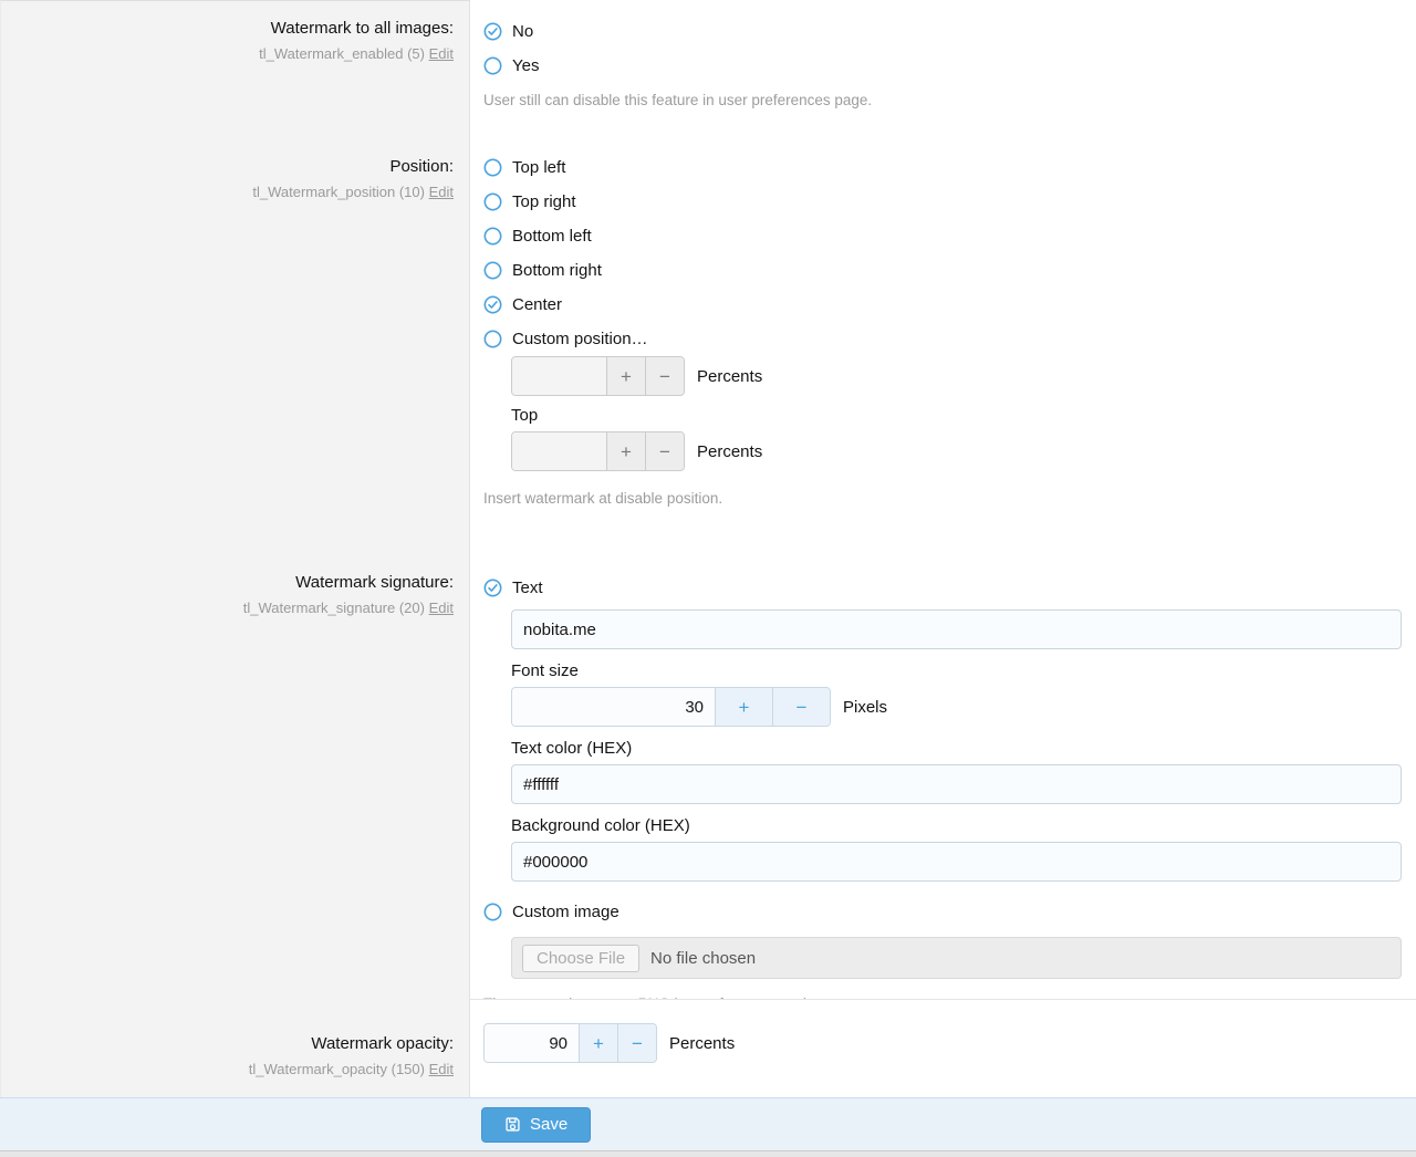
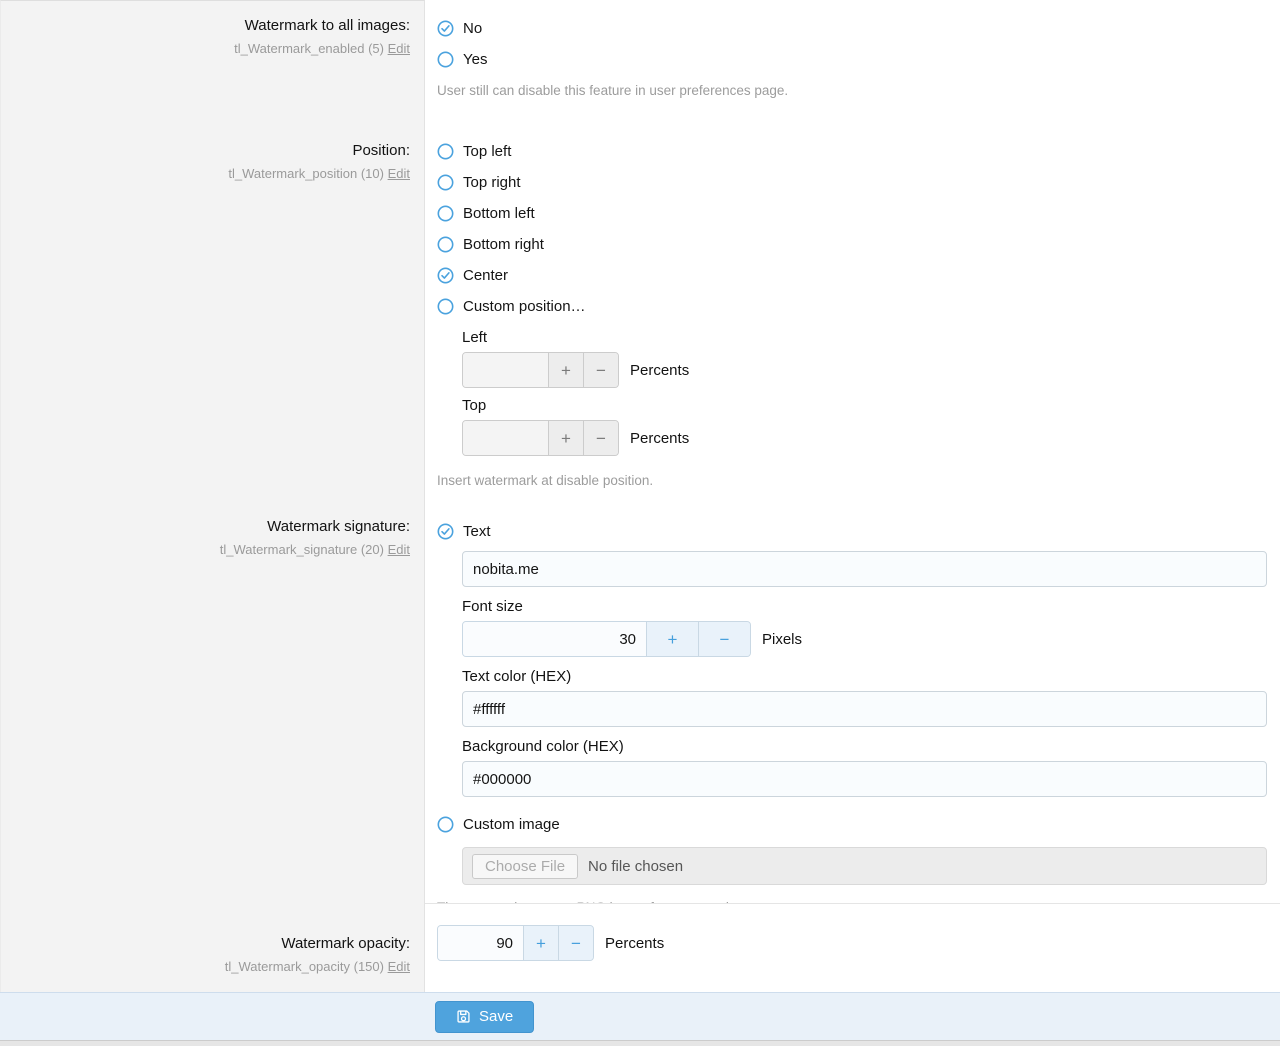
  Watermark to all images:
  tl_Watermark_enabled (5) Edit
  No
  Yes
  User still can disable this feature in user preferences page.
  Position:
  tl_Watermark_position (10) Edit
  Top left
  Top right
  Bottom left
  Bottom right
  Center
  Custom position…
+ Left
  +
  −
  Percents
  Top
  +
  −
  Percents
  Insert watermark at disable position.
  Watermark signature:
  tl_Watermark_signature (20) Edit
  Text
  nobita.me
  Font size
  30
  +
  −
  Pixels
  Text color (HEX)
  #ffffff
  Background color (HEX)
  #000000
  Custom image
  Choose File
  No file chosen
  Watermark opacity:
  tl_Watermark_opacity (150) Edit
  90
  +
  −
  Percents
  Save
